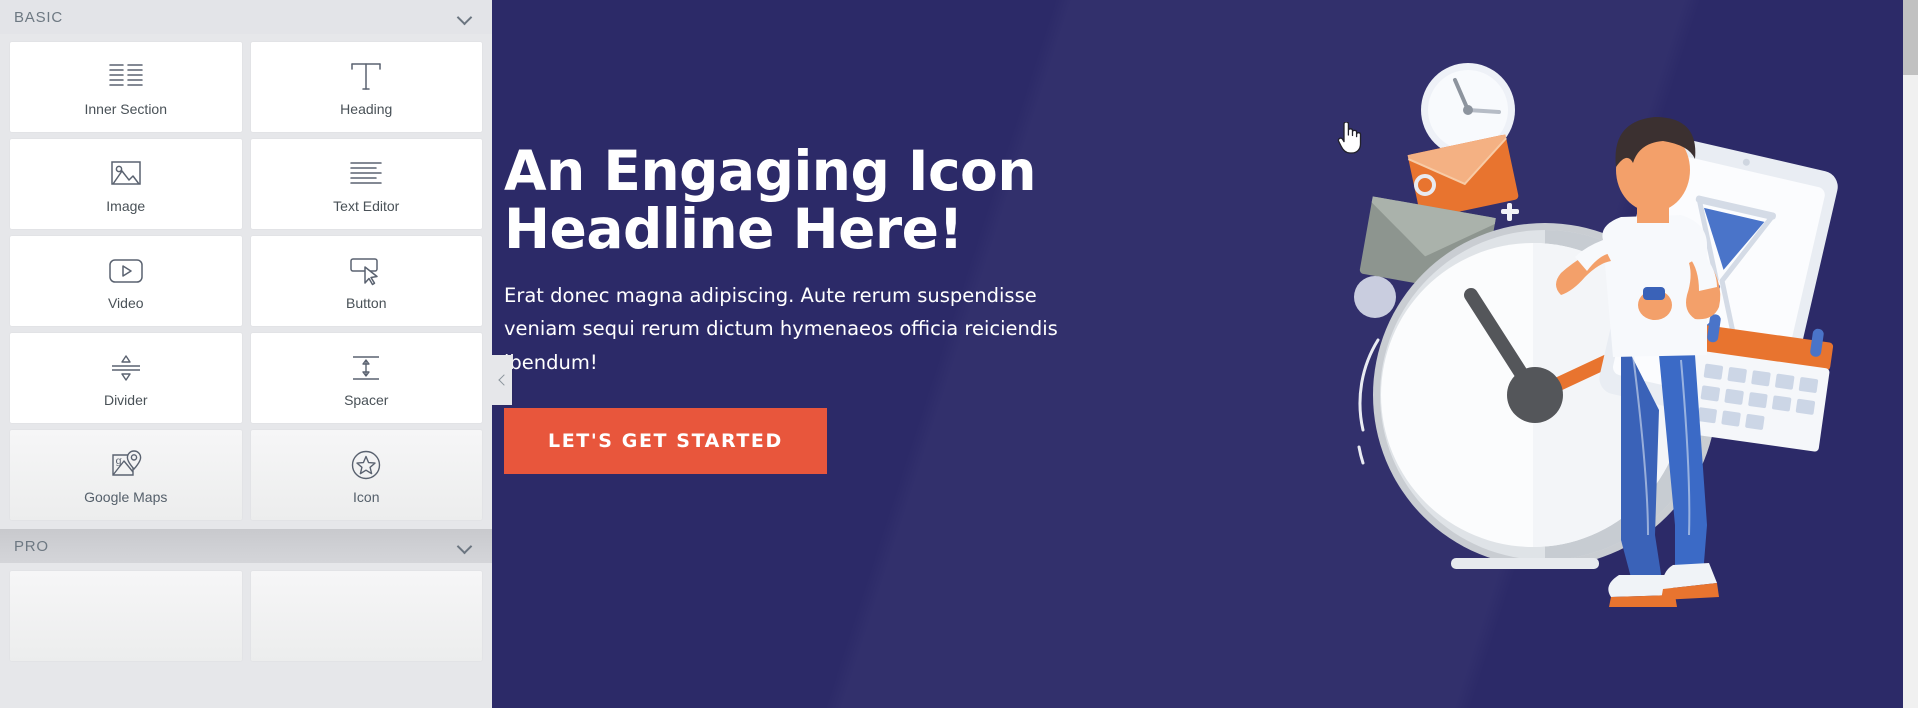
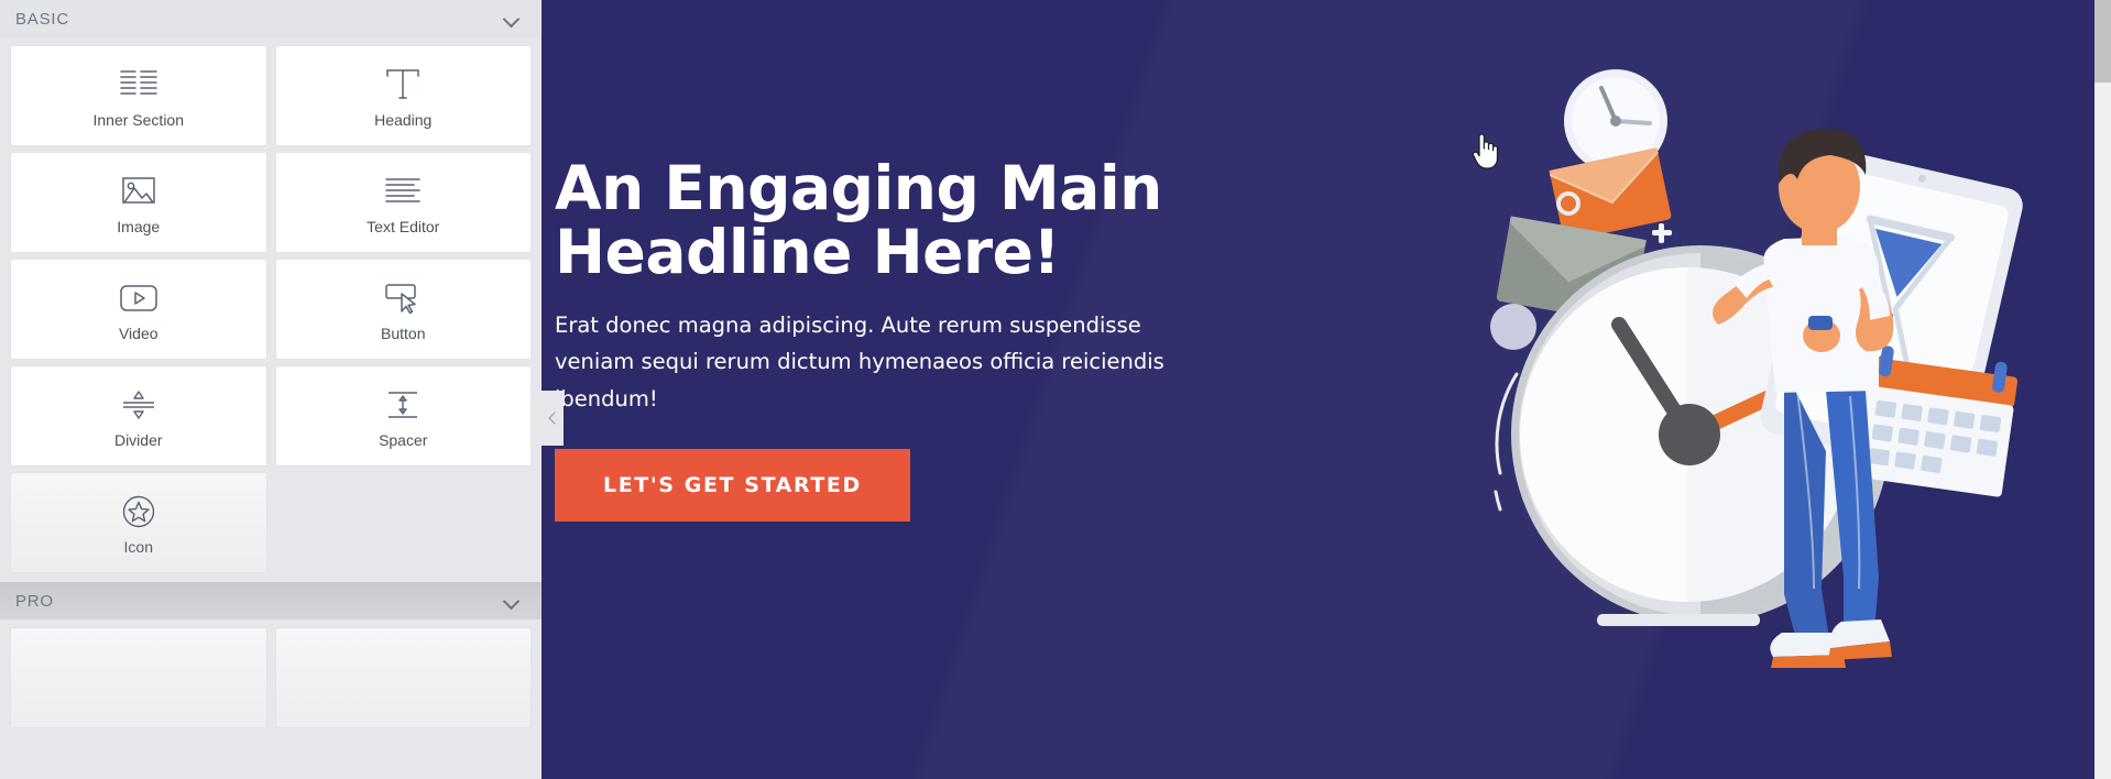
  BASIC
  Inner Section
  Heading
  Image
  Text Editor
  Video
  Button
  Divider
  Spacer
- g
- Google Maps
  Icon
  PRO
- An Engaging Icon Headline Here!
+ An Engaging Main Headline Here!
  Erat donec magna adipiscing. Aute rerum suspendisse veniam sequi rerum dictum hymenaeos officia reiciendis bendum!
  LET'S GET STARTED
